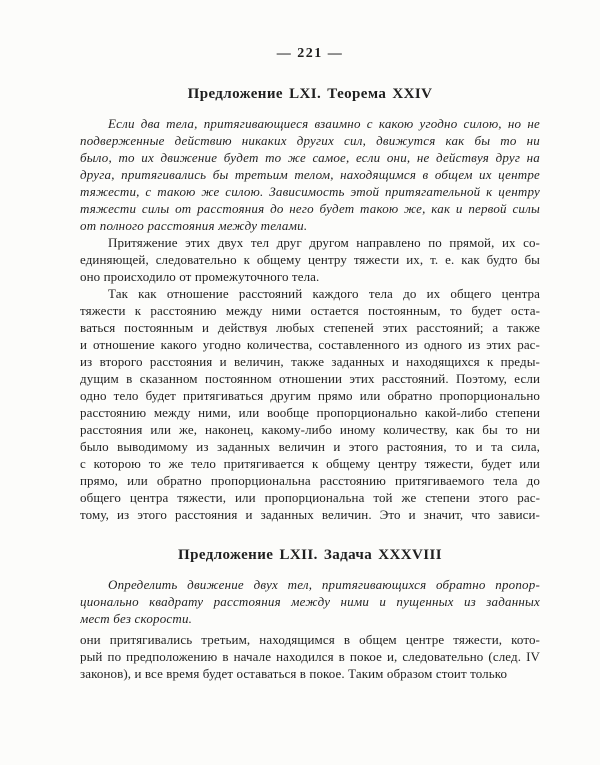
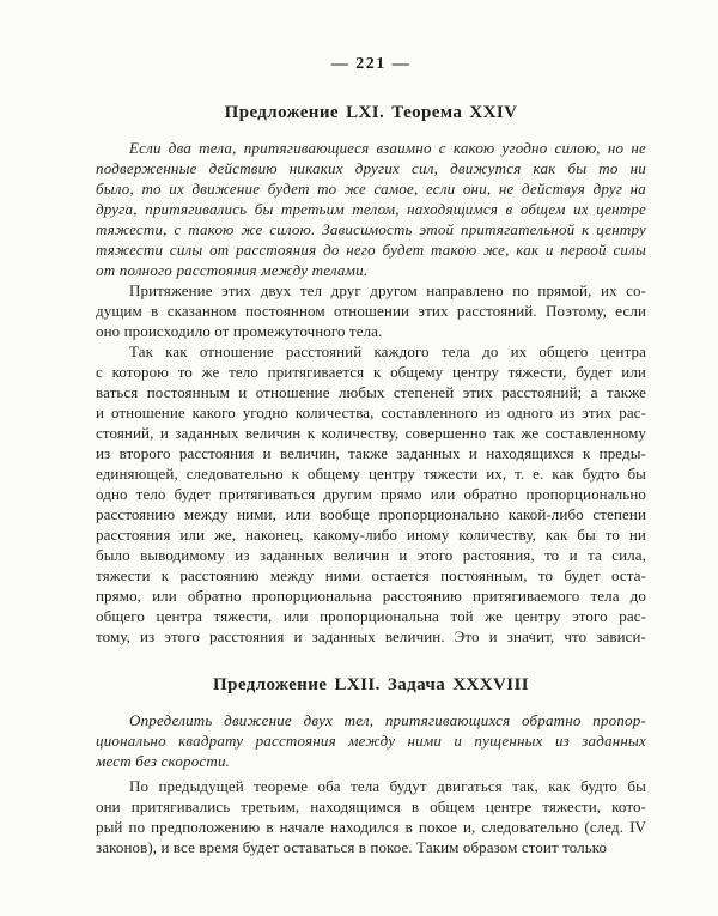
  — 221 —
  Предложение LXI. Теорема XXIV
  Если два тела, притягивающиеся взаимно с какою угодно силою, но не
  подверженные действию никаких других сил, движутся как бы то ни
  было, то их движение будет то же самое, если они, не действуя друг на
  друга, притягивались бы третьим телом, находящимся в общем их центре
  тяжести, с такою же силою. Зависимость этой притягательной к центру
  тяжести силы от расстояния до него будет такою же, как и первой силы
  от полного расстояния между телами.
  Притяжение этих двух тел друг другом направлено по прямой, их со-
- единяющей, следовательно к общему центру тяжести их, т. е. как будто бы
+ дущим в сказанном постоянном отношении этих расстояний. Поэтому, если
  оно происходило от промежуточного тела.
  Так как отношение расстояний каждого тела до их общего центра
- тяжести к расстоянию между ними остается постоянным, то будет оста-
+ с которою то же тело притягивается к общему центру тяжести, будет или
- ваться постоянным и действуя любых степеней этих расстояний; а также
+ ваться постоянным и отношение любых степеней этих расстояний; а также
  и отношение какого угодно количества, составленного из одного из этих рас-
+ стояний, и заданных величин к количеству, совершенно так же составленному
  из второго расстояния и величин, также заданных и находящихся к преды-
- дущим в сказанном постоянном отношении этих расстояний. Поэтому, если
+ единяющей, следовательно к общему центру тяжести их, т. е. как будто бы
  одно тело будет притягиваться другим прямо или обратно пропорционально
  расстоянию между ними, или вообще пропорционально какой-либо степени
  расстояния или же, наконец, какому-либо иному количеству, как бы то ни
  было выводимому из заданных величин и этого растояния, то и та сила,
- с которою то же тело притягивается к общему центру тяжести, будет или
+ тяжести к расстоянию между ними остается постоянным, то будет оста-
  прямо, или обратно пропорциональна расстоянию притягиваемого тела до
- общего центра тяжести, или пропорциональна той же степени этого рас-
+ общего центра тяжести, или пропорциональна той же центру этого рас-
  тому, из этого расстояния и заданных величин. Это и значит, что зависи-
  Предложение LXII. Задача XXXVIII
  Определить движение двух тел, притягивающихся обратно пропор-
  ционально квадрату расстояния между ними и пущенных из заданных
  мест без скорости.
+ По предыдущей теореме оба тела будут двигаться так, как будто бы
  они притягивались третьим, находящимся в общем центре тяжести, кото-
  рый по предположению в начале находился в покое и, следовательно (след. IV
  законов), и все время будет оставаться в покое. Таким образом стоит только
